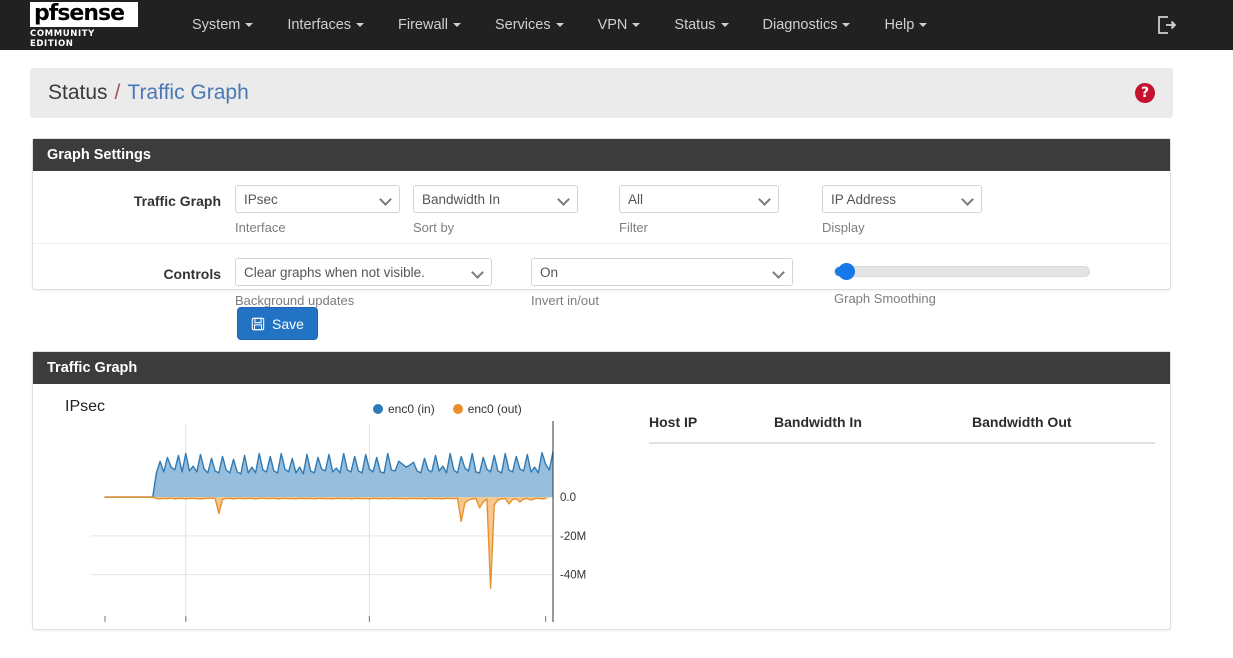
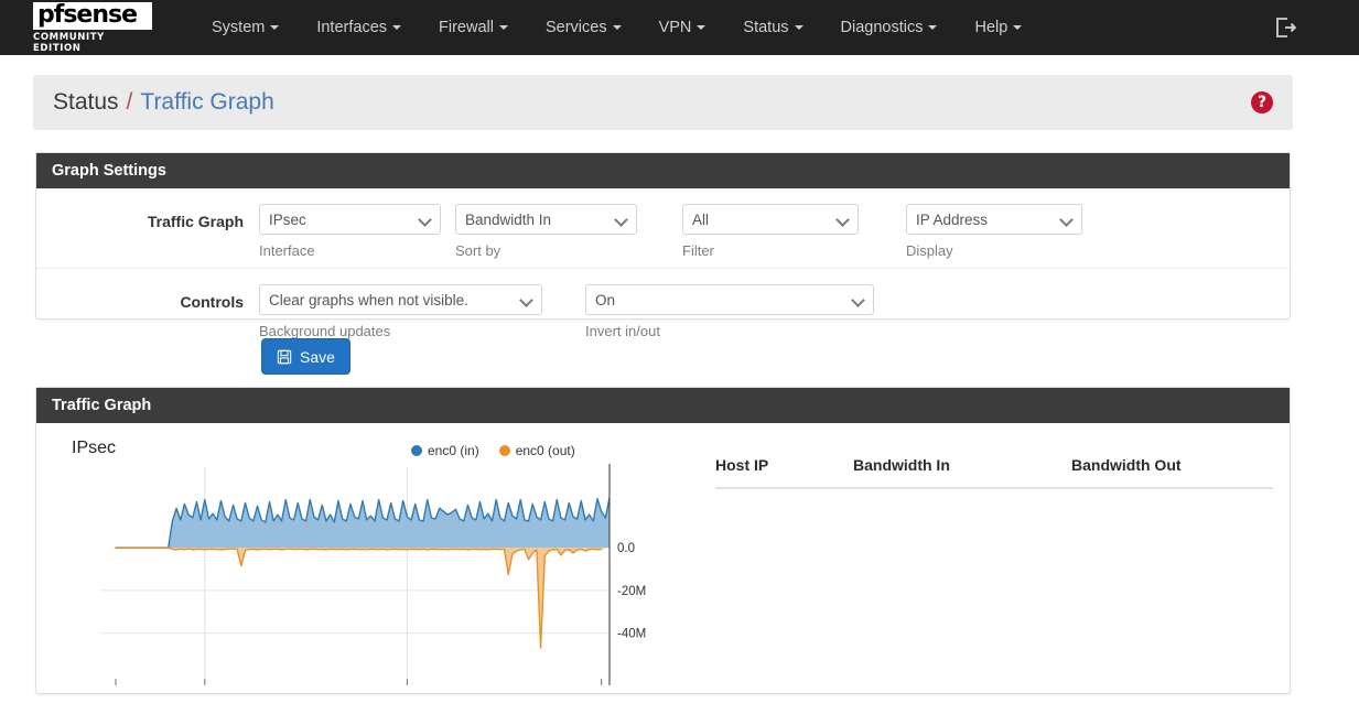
  pfsense
  COMMUNITY EDITION
  System
  Interfaces
  Firewall
  Services
  VPN
  Status
  Diagnostics
  Help
  Status
  /
  Traffic Graph
  ?
  Graph Settings
  Traffic Graph
  IPsec
  Interface
  Bandwidth In
  Sort by
  All
  Filter
  IP Address
  Display
  Controls
  Clear graphs when not visible.
  Background updates
  On
  Invert in/out
- Graph Smoothing
  Save
  Traffic Graph
  IPsec
  enc0 (in)
  enc0 (out)
  0.0
  -20M
  -40M
  Host IP	Bandwidth In	Bandwidth Out
